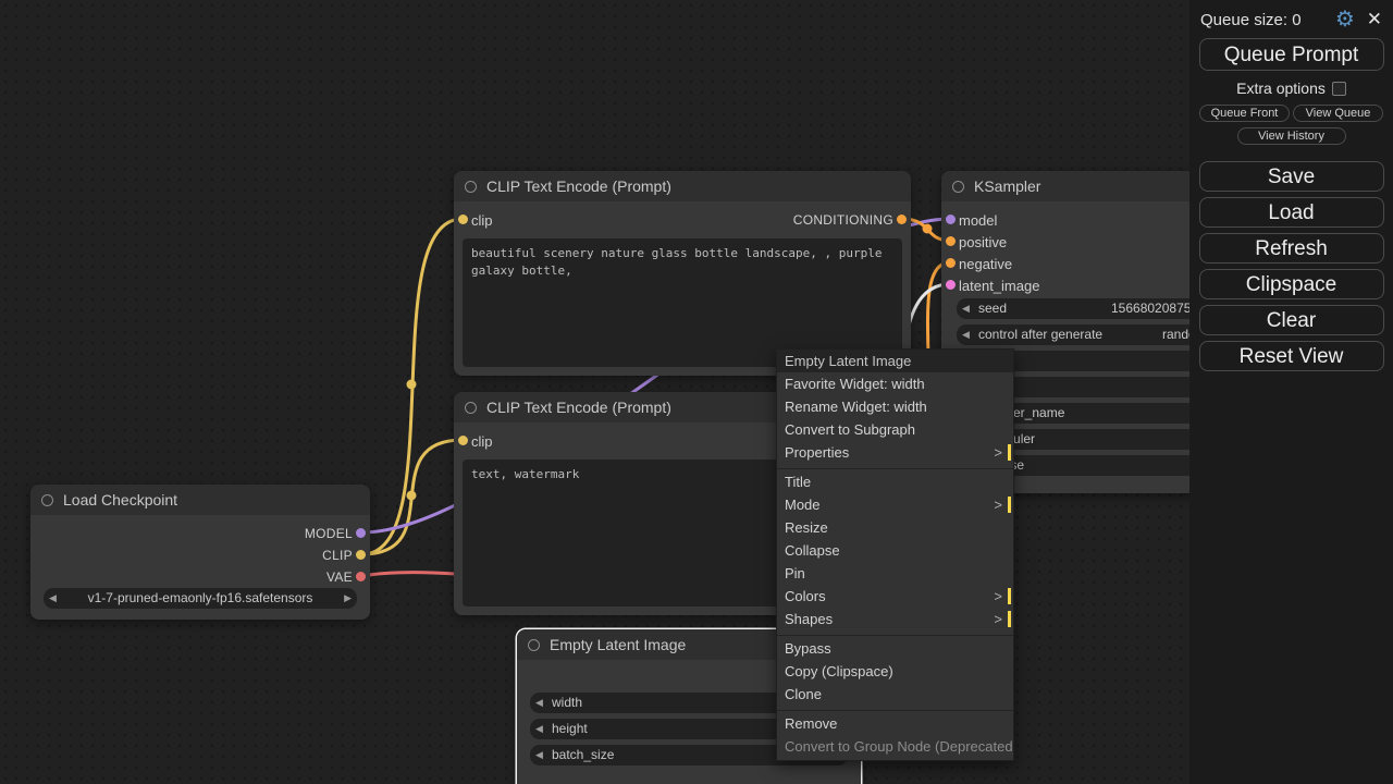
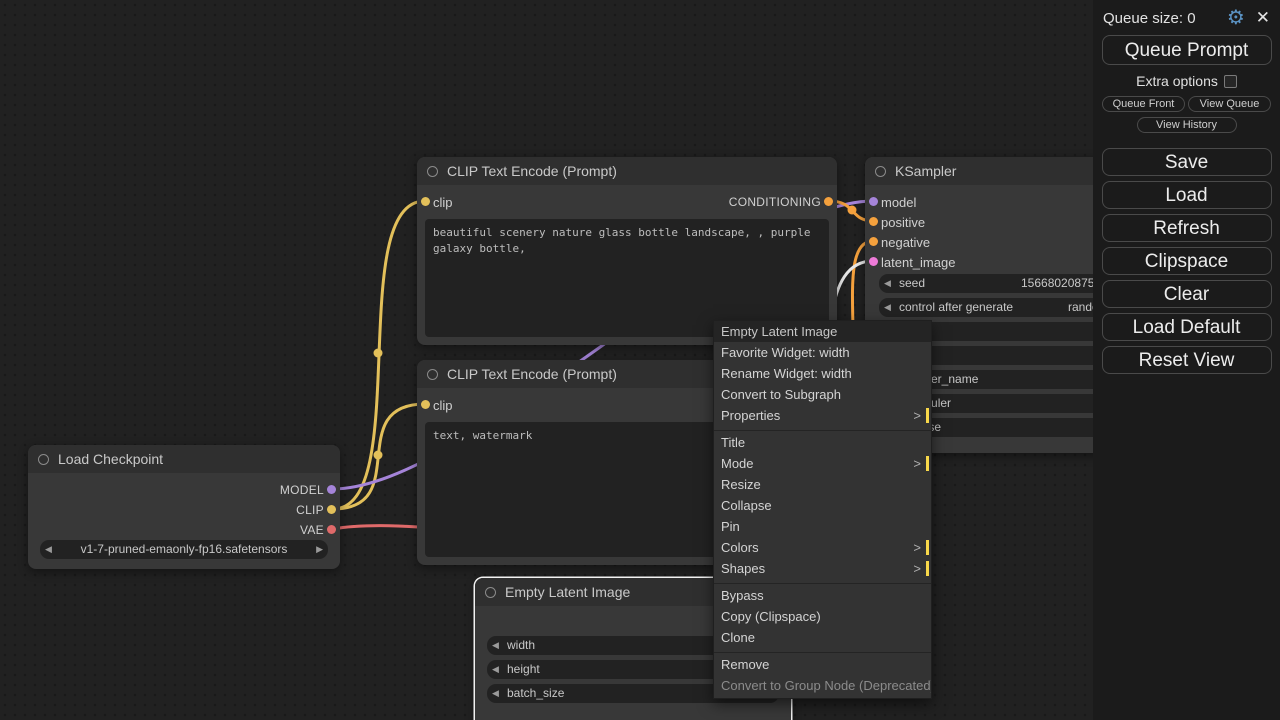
  Load Checkpoint
  MODEL
  CLIP
  VAE
  ◀
  v1-7-pruned-emaonly-fp16.safetensors
  ▶
  CLIP Text Encode (Prompt)
  clip
  CONDITIONING
  CLIP Text Encode (Prompt)
  clip
  text, watermark
  KSampler
  model
  positive
  negative
  latent_image
  ◀
  seed
  15668020875
  ◀
  control after generate
  Empty Latent Image
  ◀
  width
  ◀
  height
  ◀
  batch_size
  Empty Latent Image
  Favorite Widget: width
  Rename Widget: width
  Convert to Subgraph
  Properties
  >
  Title
  Mode
  >
  Resize
  Collapse
  Pin
  Colors
  >
  Shapes
  >
  Bypass
  Copy (Clipspace)
  Clone
  Remove
  Convert to Group Node (Deprecated
  Queue size: 0
  ⚙
  ✕
  Queue Prompt
  Extra options
  Queue Front
  View Queue
  View History
  Save
  Load
  Refresh
  Clipspace
  Clear
+ Load Default
  Reset View
